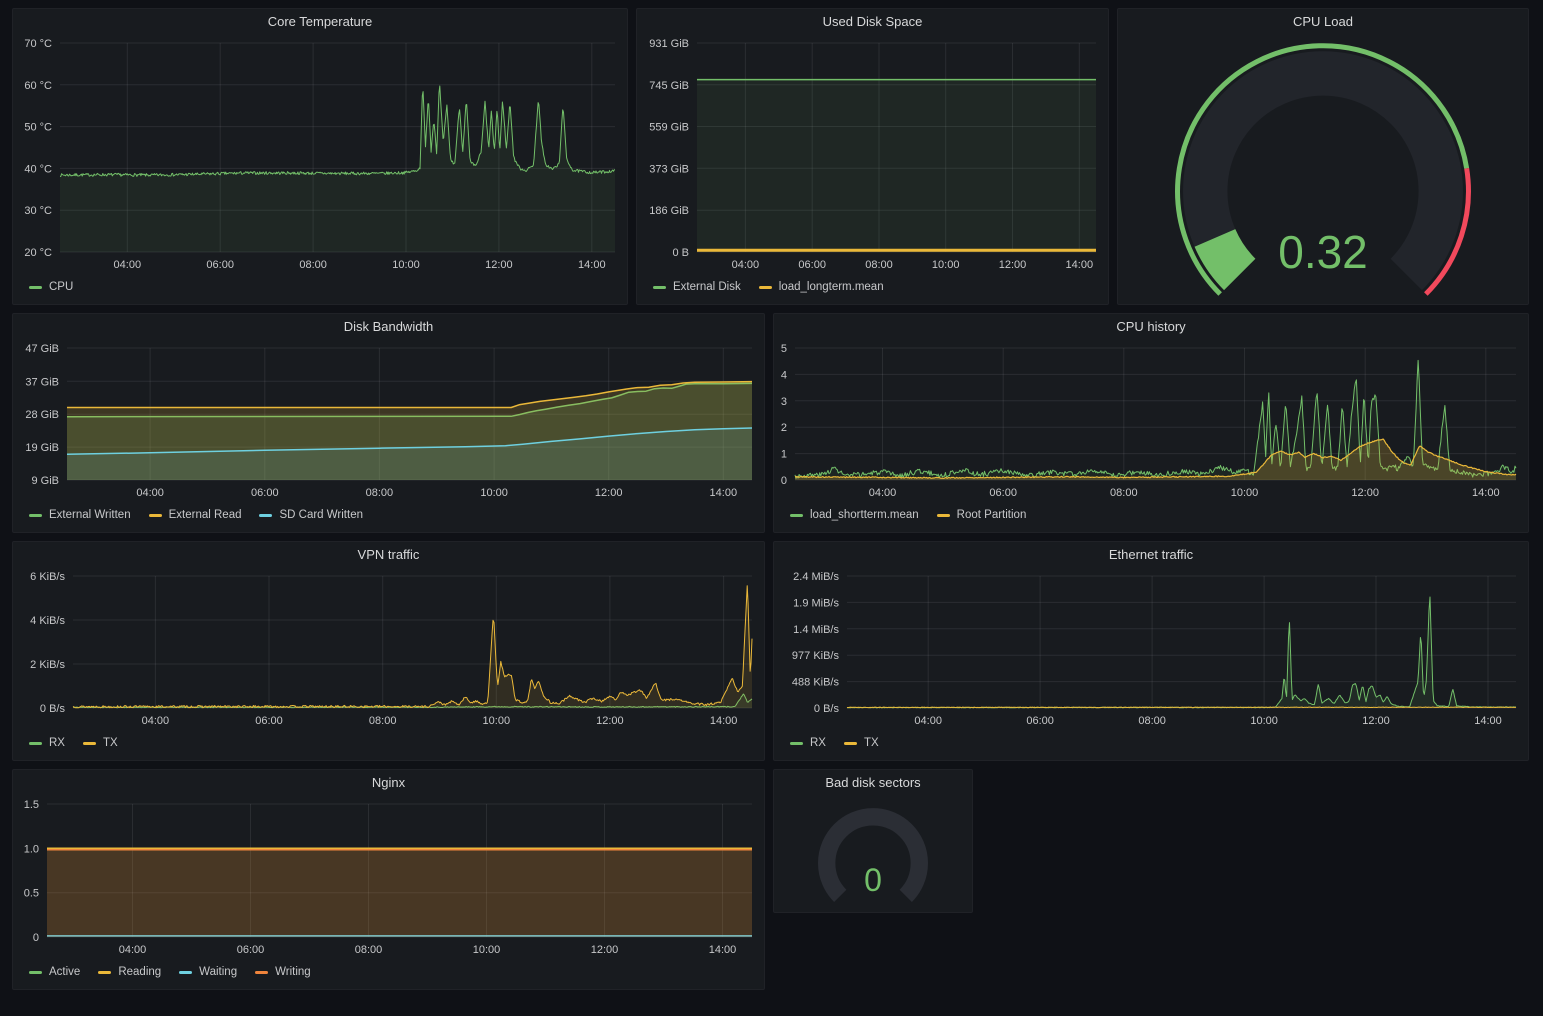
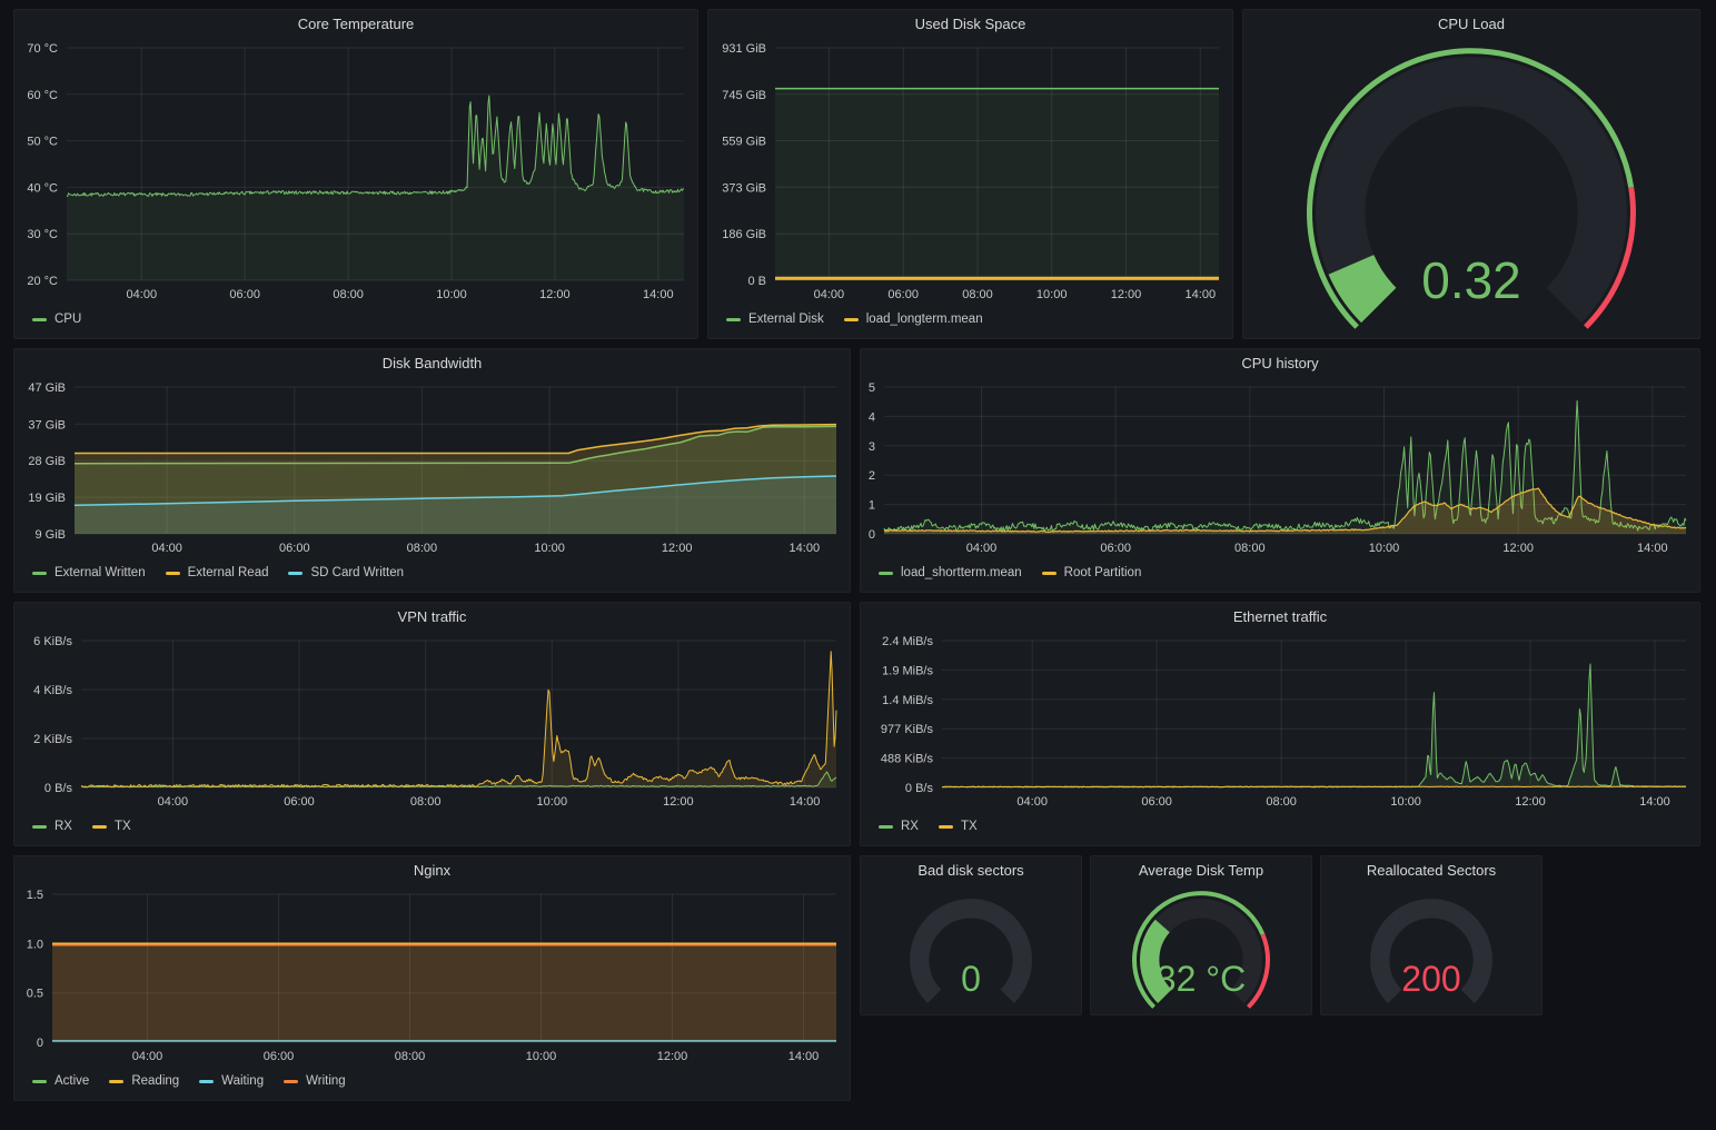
  Core Temperature
  04:00
  06:00
  08:00
  10:00
  12:00
  14:00
  20 °C
  30 °C
  40 °C
  50 °C
  60 °C
  70 °C
  CPU
  Used Disk Space
  04:00
  06:00
  08:00
  10:00
  12:00
  14:00
  0 B
  186 GiB
  373 GiB
  559 GiB
  745 GiB
  931 GiB
  External Disk
  load_longterm.mean
  CPU Load
  0.32
  Disk Bandwidth
  04:00
  06:00
  08:00
  10:00
  12:00
  14:00
  9 GiB
  19 GiB
  28 GiB
  37 GiB
  47 GiB
  External Written
  External Read
  SD Card Written
  CPU history
  04:00
  06:00
  08:00
  10:00
  12:00
  14:00
  0
  1
  2
  3
  4
  5
  load_shortterm.mean
  Root Partition
  VPN traffic
  04:00
  06:00
  08:00
  10:00
  12:00
  14:00
  0 B/s
  2 KiB/s
  4 KiB/s
  6 KiB/s
  RX
  TX
  Ethernet traffic
  04:00
  06:00
  08:00
  10:00
  12:00
  14:00
  0 B/s
  488 KiB/s
  977 KiB/s
  1.4 MiB/s
  1.9 MiB/s
  2.4 MiB/s
  RX
  TX
  Nginx
  04:00
  06:00
  08:00
  10:00
  12:00
  14:00
  0
  0.5
  1.0
  1.5
  Active
  Reading
  Waiting
  Writing
  Bad disk sectors
  0
+ Average Disk Temp
+ 32 °C
+ Reallocated Sectors
+ 200
